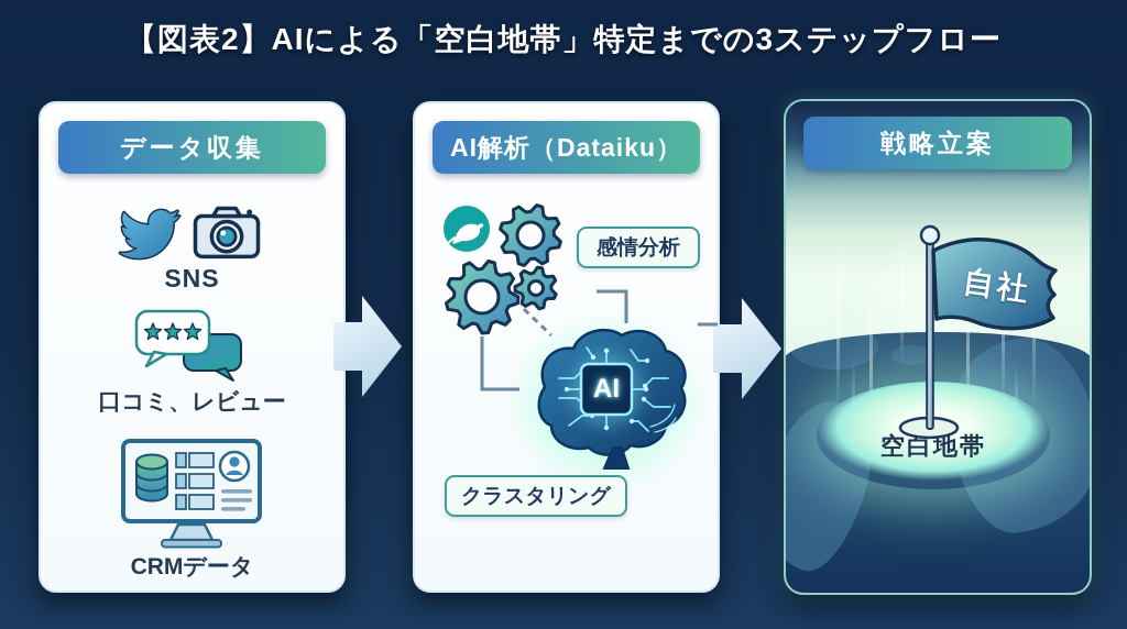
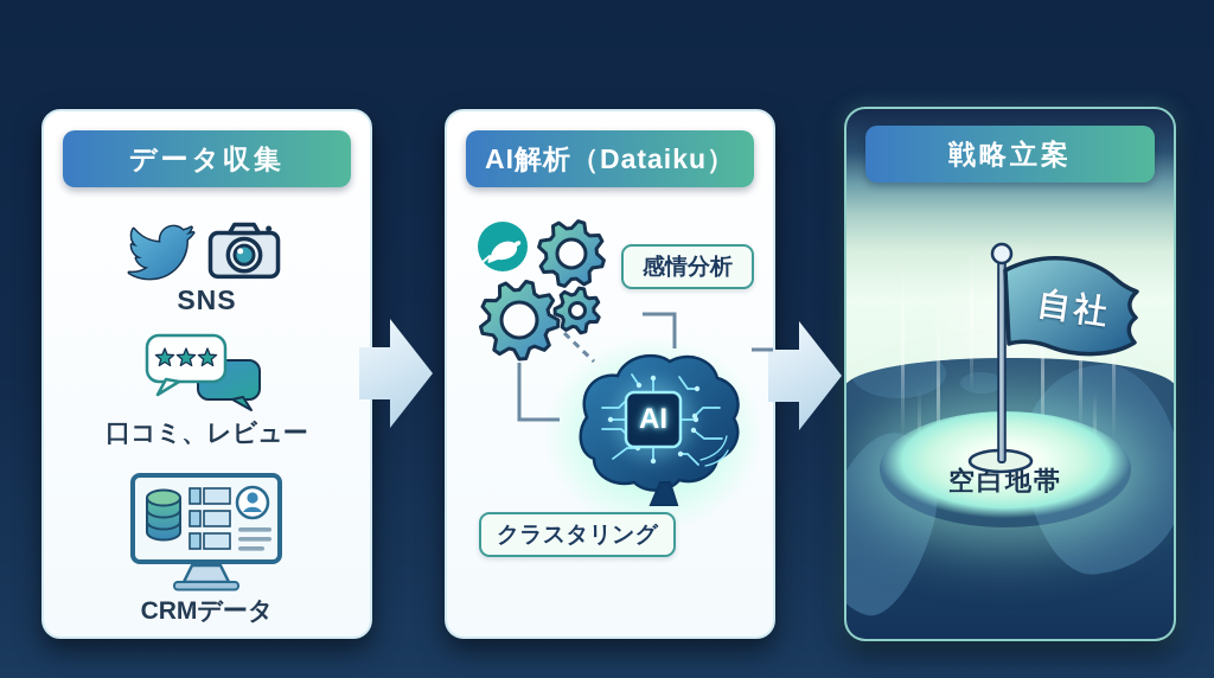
- 【図表2】AIによる「空白地帯」特定までの3ステップフロー
  データ収集
  SNS
  口コミ、レビュー
  CRMデータ
  AI解析（Dataiku）
  AI
  感情分析
  クラスタリング
  空白地帯
  戦略立案
